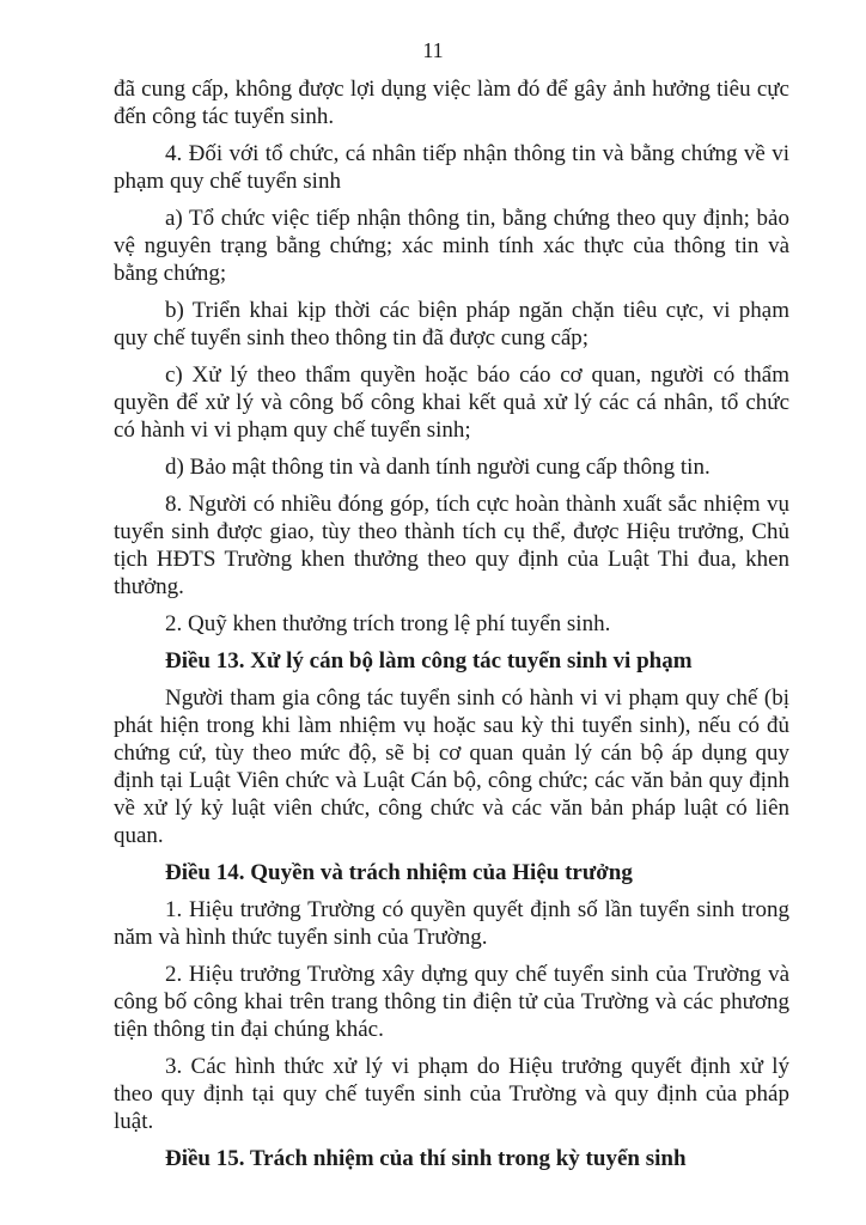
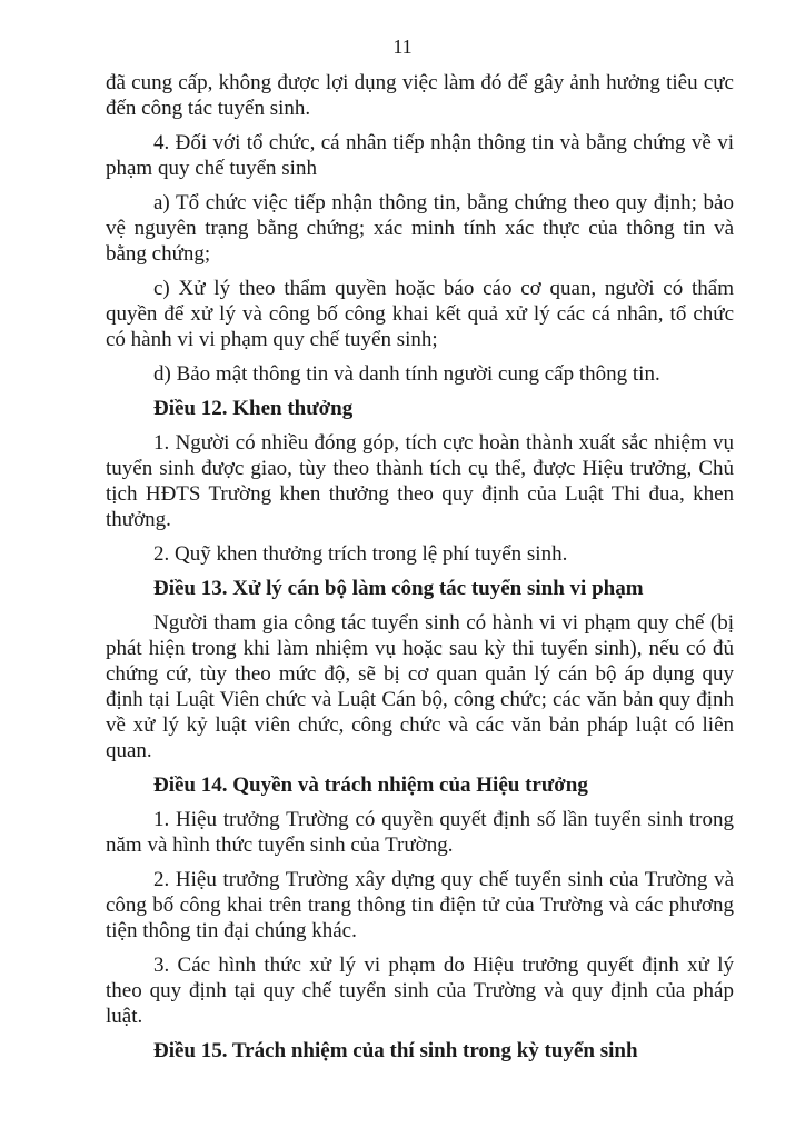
  11
  đã cung cấp, không được lợi dụng việc làm đó để gây ảnh hưởng tiêu cực đến công tác tuyển sinh.
  4. Đối với tổ chức, cá nhân tiếp nhận thông tin và bằng chứng về vi phạm quy chế tuyển sinh
  a) Tổ chức việc tiếp nhận thông tin, bằng chứng theo quy định; bảo vệ nguyên trạng bằng chứng; xác minh tính xác thực của thông tin và bằng chứng;
- b) Triển khai kịp thời các biện pháp ngăn chặn tiêu cực, vi phạm quy chế tuyển sinh theo thông tin đã được cung cấp;
  c) Xử lý theo thẩm quyền hoặc báo cáo cơ quan, người có thẩm quyền để xử lý và công bố công khai kết quả xử lý các cá nhân, tổ chức có hành vi vi phạm quy chế tuyển sinh;
  d) Bảo mật thông tin và danh tính người cung cấp thông tin.
+ Điều 12. Khen thưởng
- 8. Người có nhiều đóng góp, tích cực hoàn thành xuất sắc nhiệm vụ tuyển sinh được giao, tùy theo thành tích cụ thể, được Hiệu trưởng, Chủ tịch HĐTS Trường khen thưởng theo quy định của Luật Thi đua, khen thưởng.
+ 1. Người có nhiều đóng góp, tích cực hoàn thành xuất sắc nhiệm vụ tuyển sinh được giao, tùy theo thành tích cụ thể, được Hiệu trưởng, Chủ tịch HĐTS Trường khen thưởng theo quy định của Luật Thi đua, khen thưởng.
  2. Quỹ khen thưởng trích trong lệ phí tuyển sinh.
  Điều 13. Xử lý cán bộ làm công tác tuyển sinh vi phạm
  Người tham gia công tác tuyển sinh có hành vi vi phạm quy chế (bị phát hiện trong khi làm nhiệm vụ hoặc sau kỳ thi tuyển sinh), nếu có đủ chứng cứ, tùy theo mức độ, sẽ bị cơ quan quản lý cán bộ áp dụng quy định tại Luật Viên chức và Luật Cán bộ, công chức; các văn bản quy định về xử lý kỷ luật viên chức, công chức và các văn bản pháp luật có liên quan.
  Điều 14. Quyền và trách nhiệm của Hiệu trưởng
  1. Hiệu trưởng Trường có quyền quyết định số lần tuyển sinh trong năm và hình thức tuyển sinh của Trường.
  2. Hiệu trưởng Trường xây dựng quy chế tuyển sinh của Trường và công bố công khai trên trang thông tin điện tử của Trường và các phương tiện thông tin đại chúng khác.
  3. Các hình thức xử lý vi phạm do Hiệu trưởng quyết định xử lý theo quy định tại quy chế tuyển sinh của Trường và quy định của pháp luật.
  Điều 15. Trách nhiệm của thí sinh trong kỳ tuyển sinh
